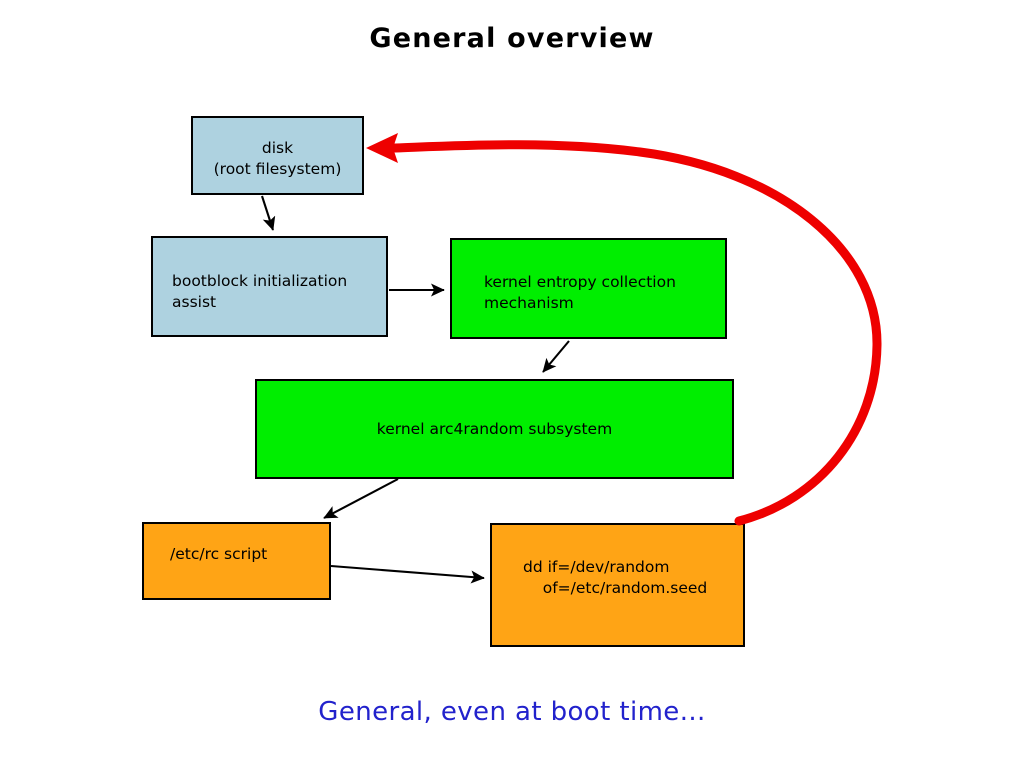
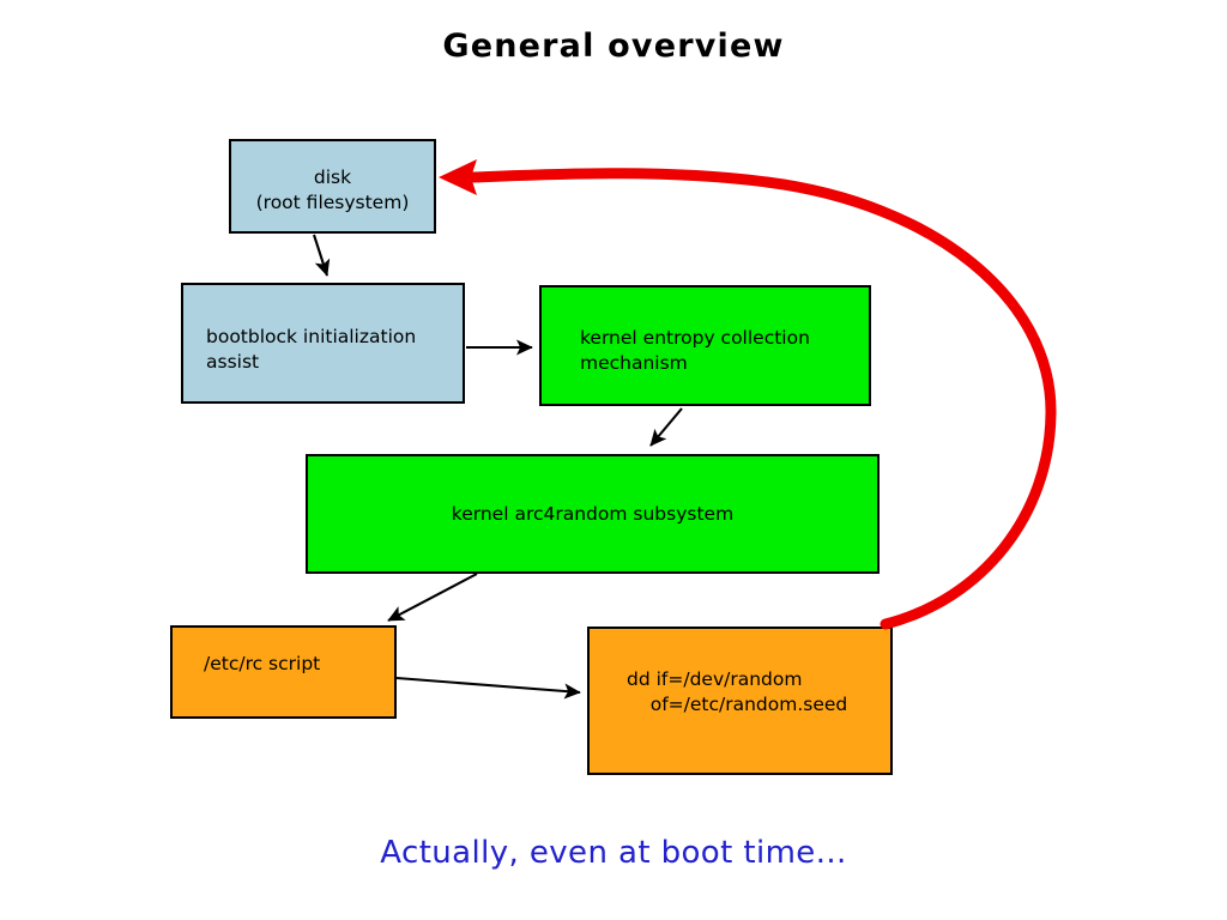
  General overview
  disk
  (root filesystem)
  bootblock initialization
  assist
  kernel entropy collection
  mechanism
  kernel arc4random subsystem
  /etc/rc script
  dd if=/dev/random
  of=/etc/random.seed
- General, even at boot time...
+ Actually, even at boot time...
